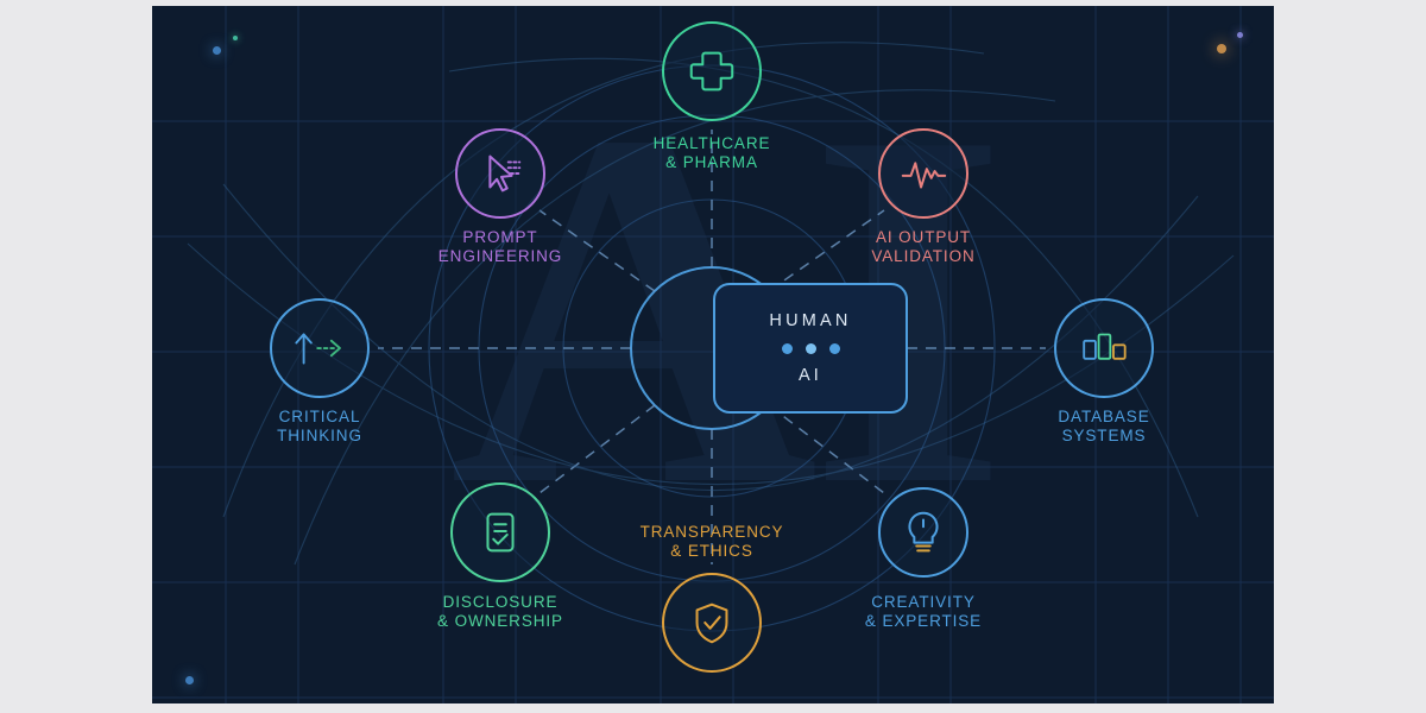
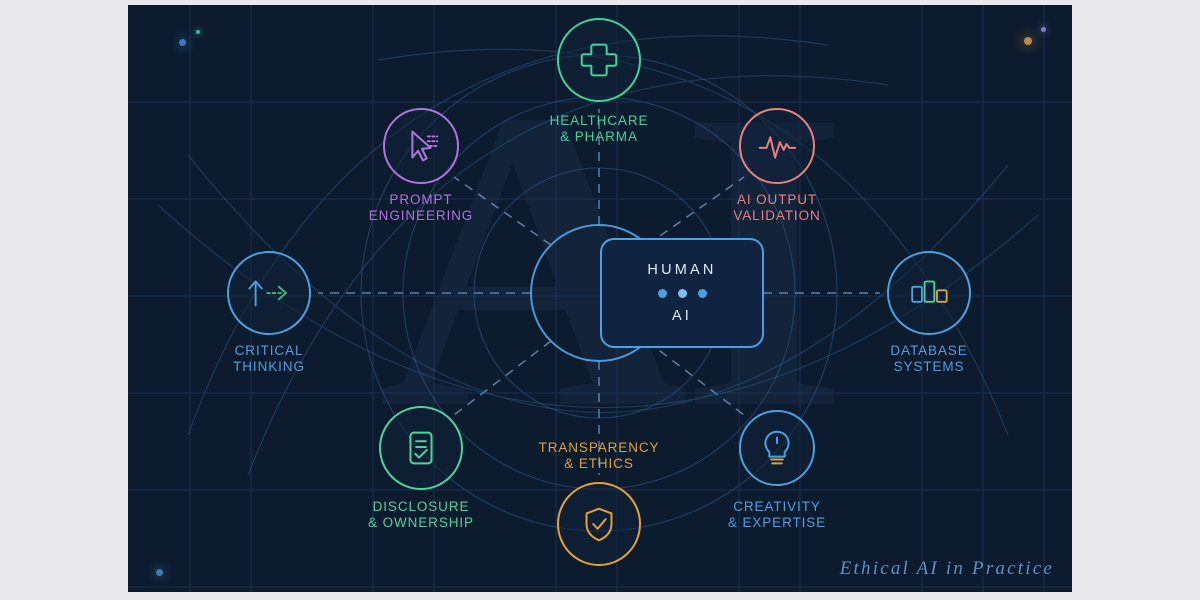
  HEALTHCARE
  & PHARMA
  PROMPT
  ENGINEERING
  AI OUTPUT
  VALIDATION
  CRITICAL
  THINKING
  DATABASE
  SYSTEMS
  DISCLOSURE
  & OWNERSHIP
  CREATIVITY
  & EXPERTISE
  TRANSPARENCY
  & ETHICS
  HUMAN
  AI
+ Ethical AI in Practice
